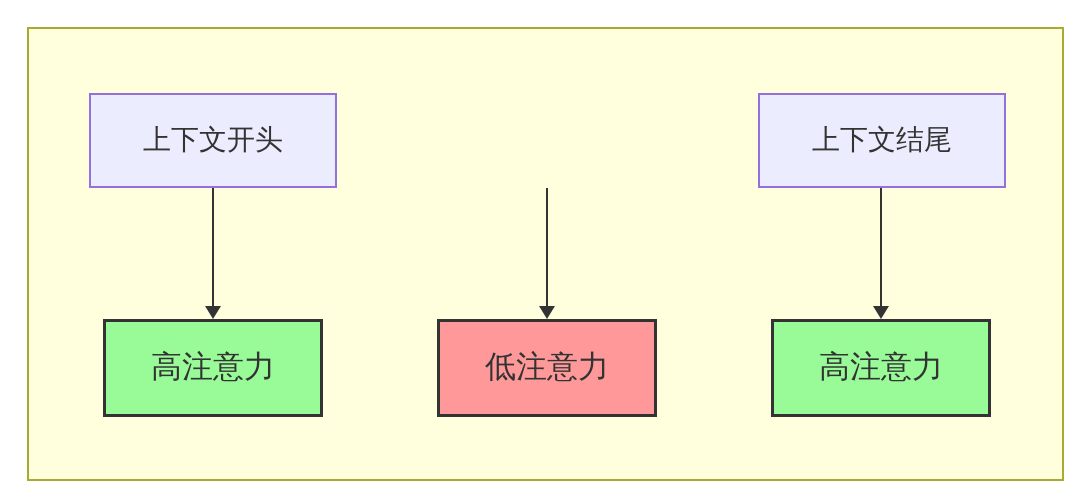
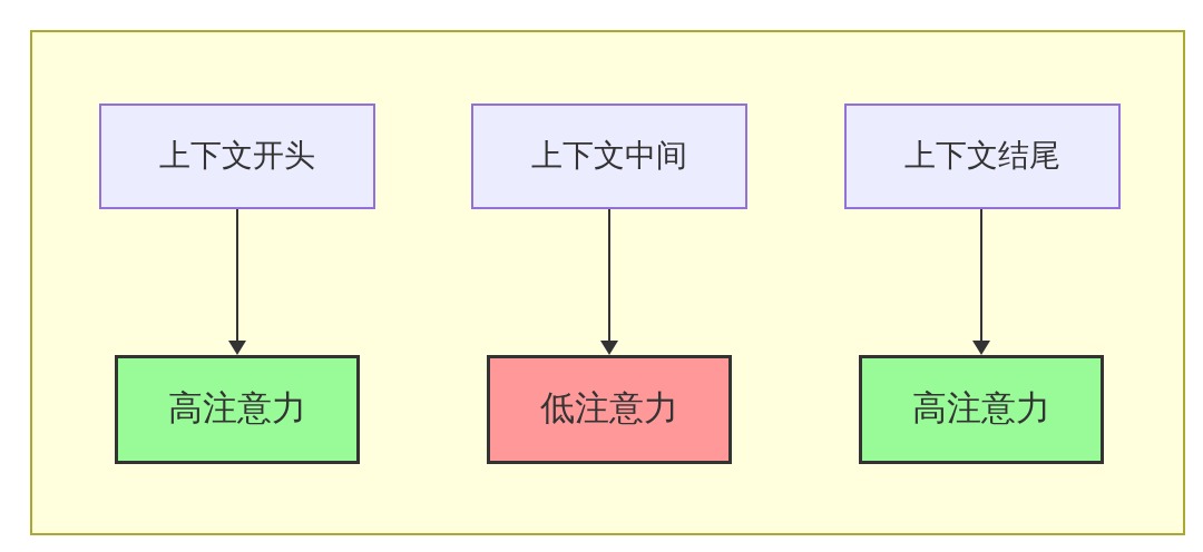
  上下文开头
  高注意力
+ 上下文中间
  低注意力
  上下文结尾
  高注意力
